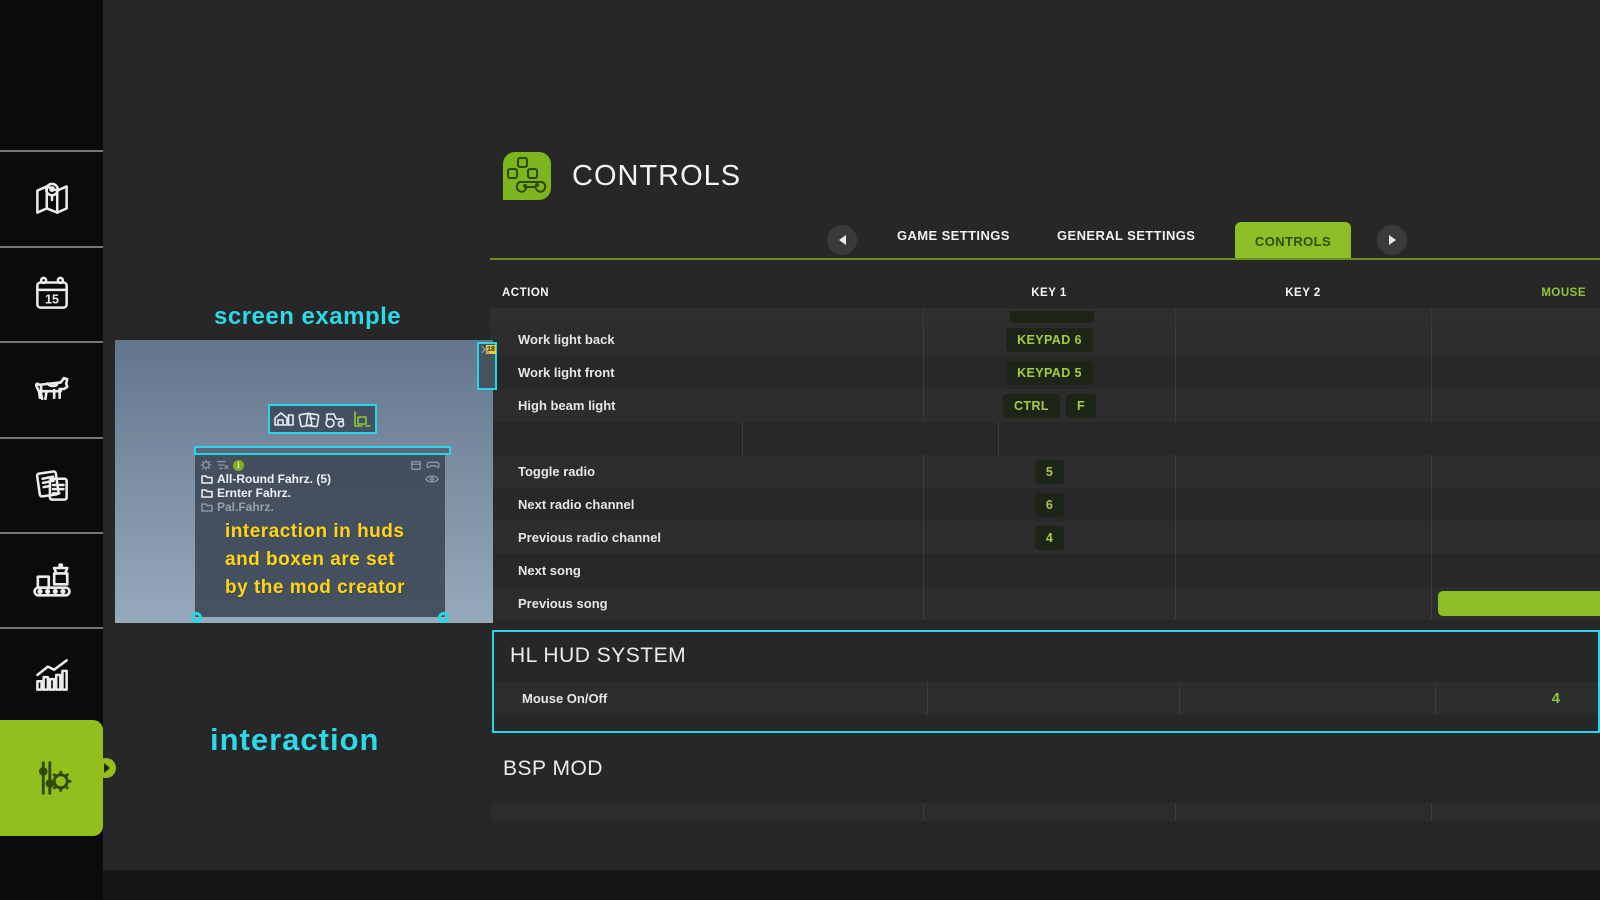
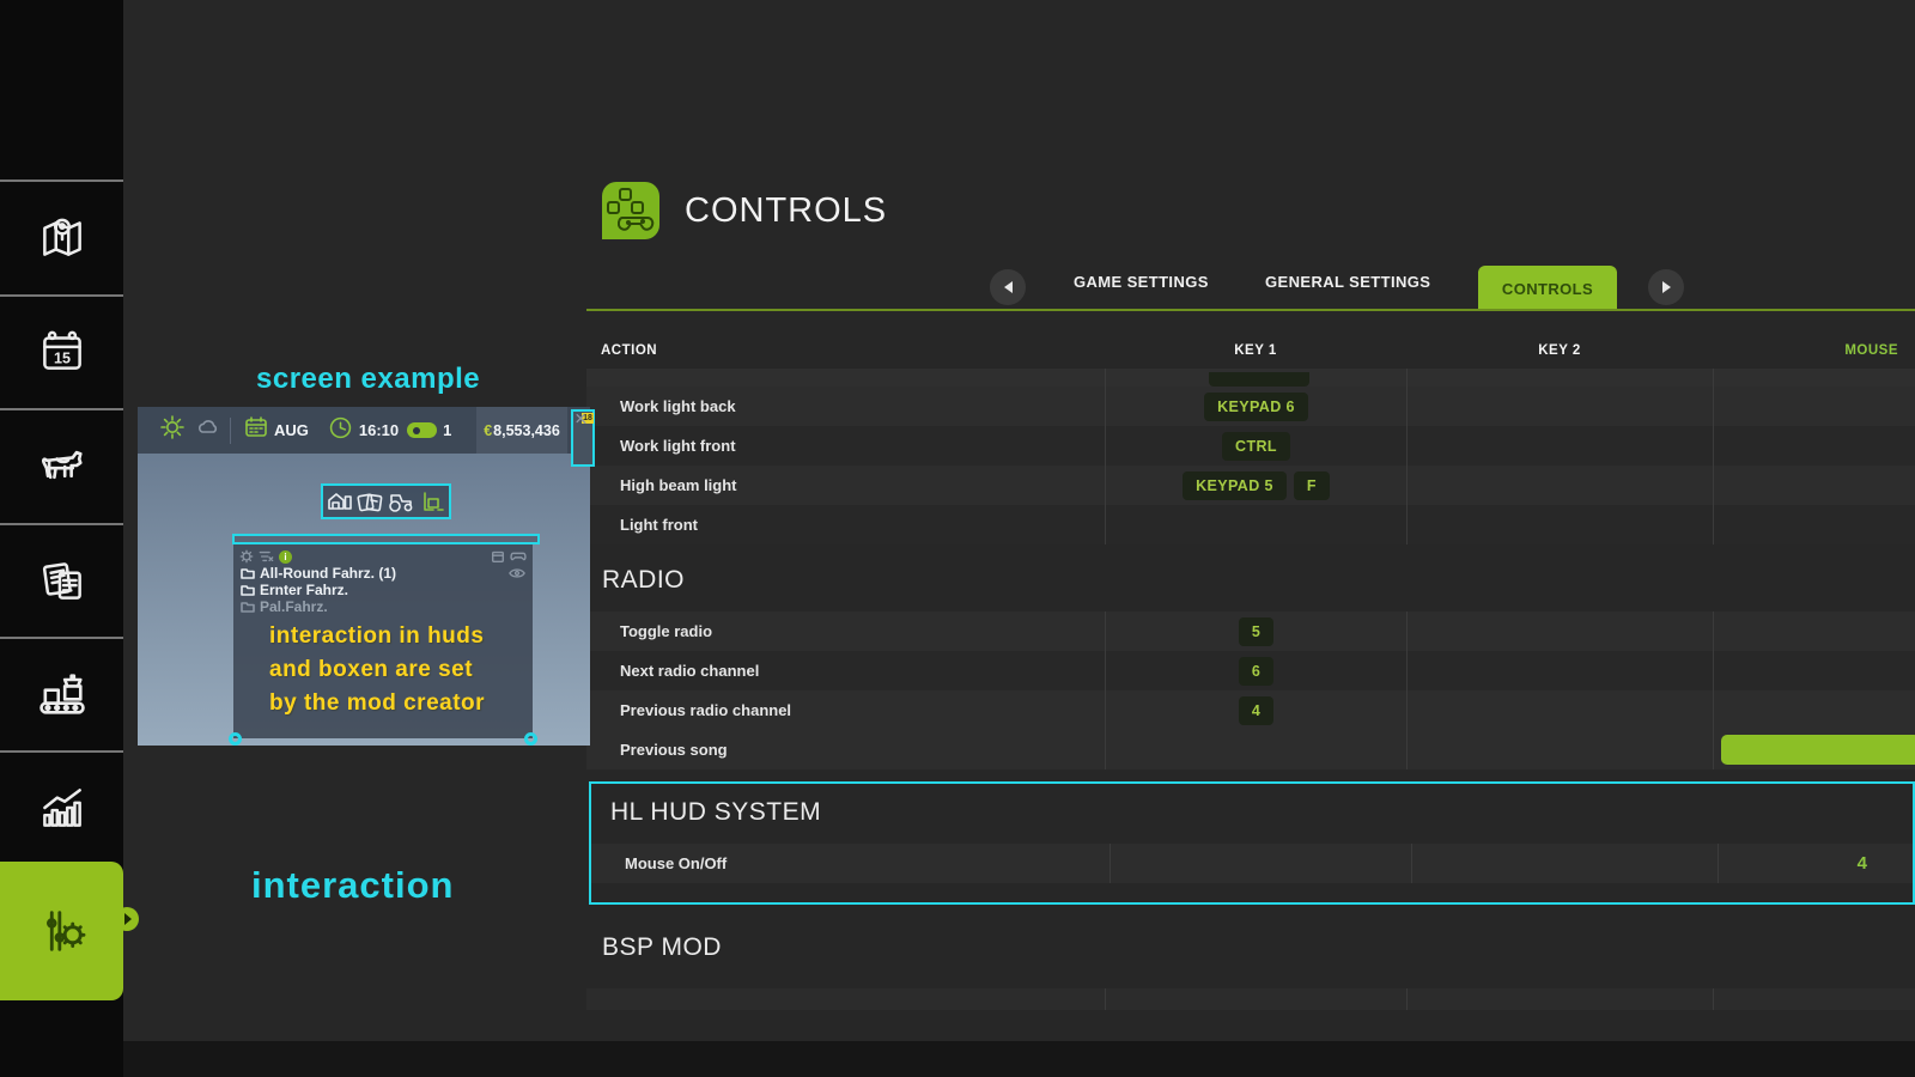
  15
  CONTROLS
  GAME SETTINGS
  GENERAL SETTINGS
  CONTROLS
  ACTION
  KEY 1
  KEY 2
  MOUSE
  Work light back
  KEYPAD 6
  Work light front
- KEYPAD 5
+ CTRL
  High beam light
- CTRL
+ KEYPAD 5
  F
+ Light front
+ RADIO
  Toggle radio
  5
  Next radio channel
  6
  Previous radio channel
  4
- Next song
  Previous song
  HL HUD SYSTEM
  Mouse On/Off
  4
  BSP MOD
  screen example
  interaction
+ AUG
+ 16:10
+ 1
+ €8,553,436
  i
- All-Round Fahrz. (5)
+ All-Round Fahrz. (1)
  Ernter Fahrz.
  Pal.Fahrz.
  interaction in huds
  and boxen are set
  by the mod creator
